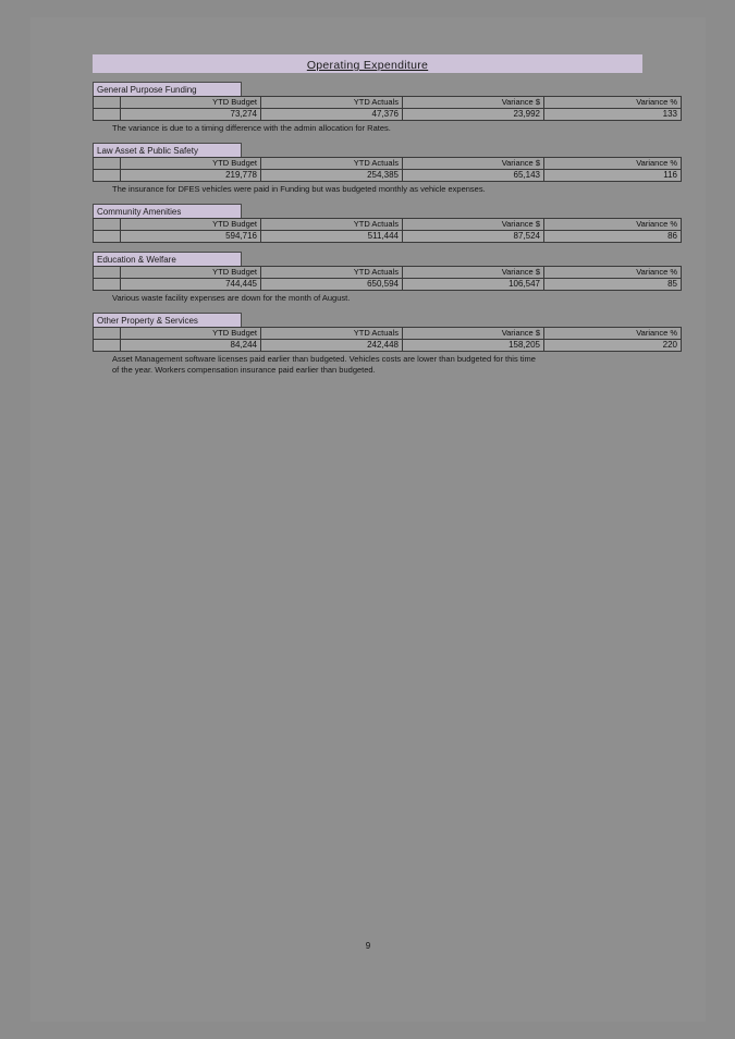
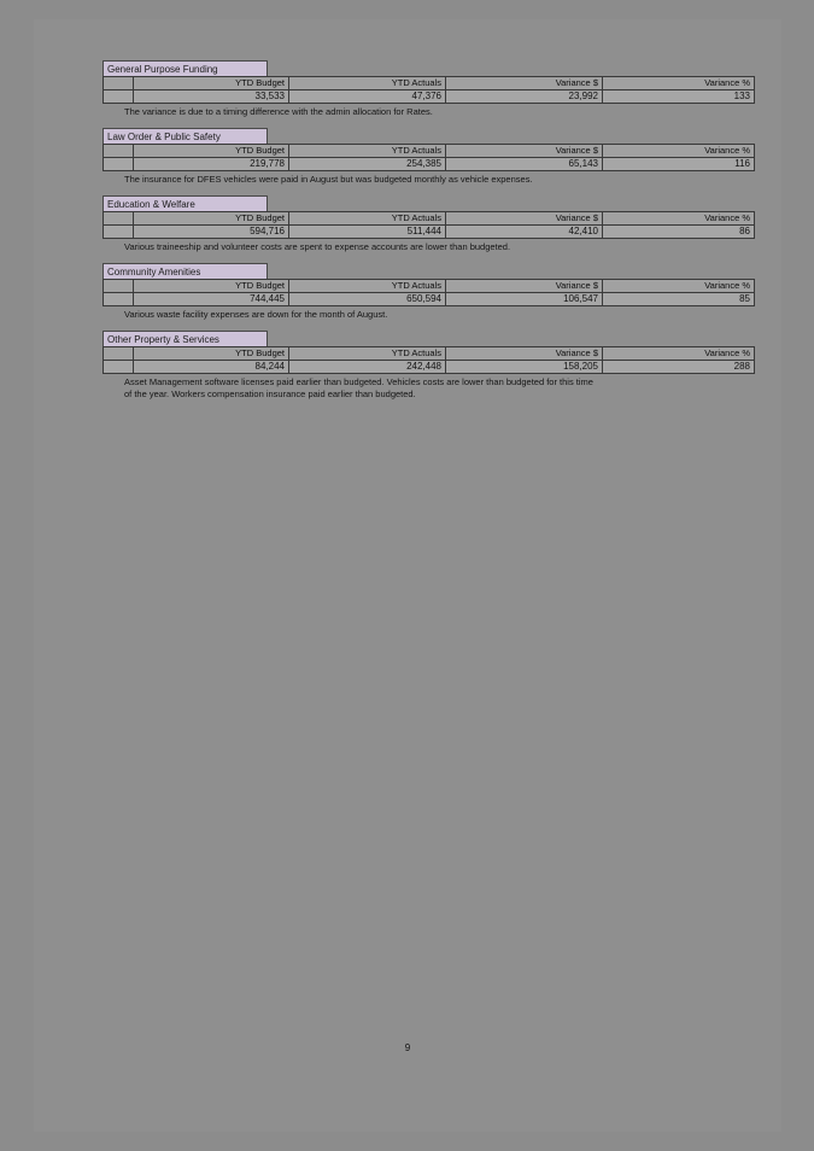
- Operating Expenditure
  General Purpose Funding
  	YTD Budget	YTD Actuals	Variance $	Variance %
- 	73,274	47,376	23,992	133
+ 	33,533	47,376	23,992	133
  The variance is due to a timing difference with the admin allocation for Rates.
- Law Asset & Public Safety
+ Law Order & Public Safety
  	YTD Budget	YTD Actuals	Variance $	Variance %
  	219,778	254,385	65,143	116
- The insurance for DFES vehicles were paid in Funding but was budgeted monthly as vehicle expenses.
+ The insurance for DFES vehicles were paid in August but was budgeted monthly as vehicle expenses.
- Community Amenities
+ Education & Welfare
  	YTD Budget	YTD Actuals	Variance $	Variance %
- 	594,716	511,444	87,524	86
+ 	594,716	511,444	42,410	86
+ Various traineeship and volunteer costs are spent to expense accounts are lower than budgeted.
- Education & Welfare
+ Community Amenities
  	YTD Budget	YTD Actuals	Variance $	Variance %
  	744,445	650,594	106,547	85
  Various waste facility expenses are down for the month of August.
  Other Property & Services
  	YTD Budget	YTD Actuals	Variance $	Variance %
- 	84,244	242,448	158,205	220
+ 	84,244	242,448	158,205	288
  Asset Management software licenses paid earlier than budgeted. Vehicles costs are lower than budgeted for this time
  of the year. Workers compensation insurance paid earlier than budgeted.
  9
